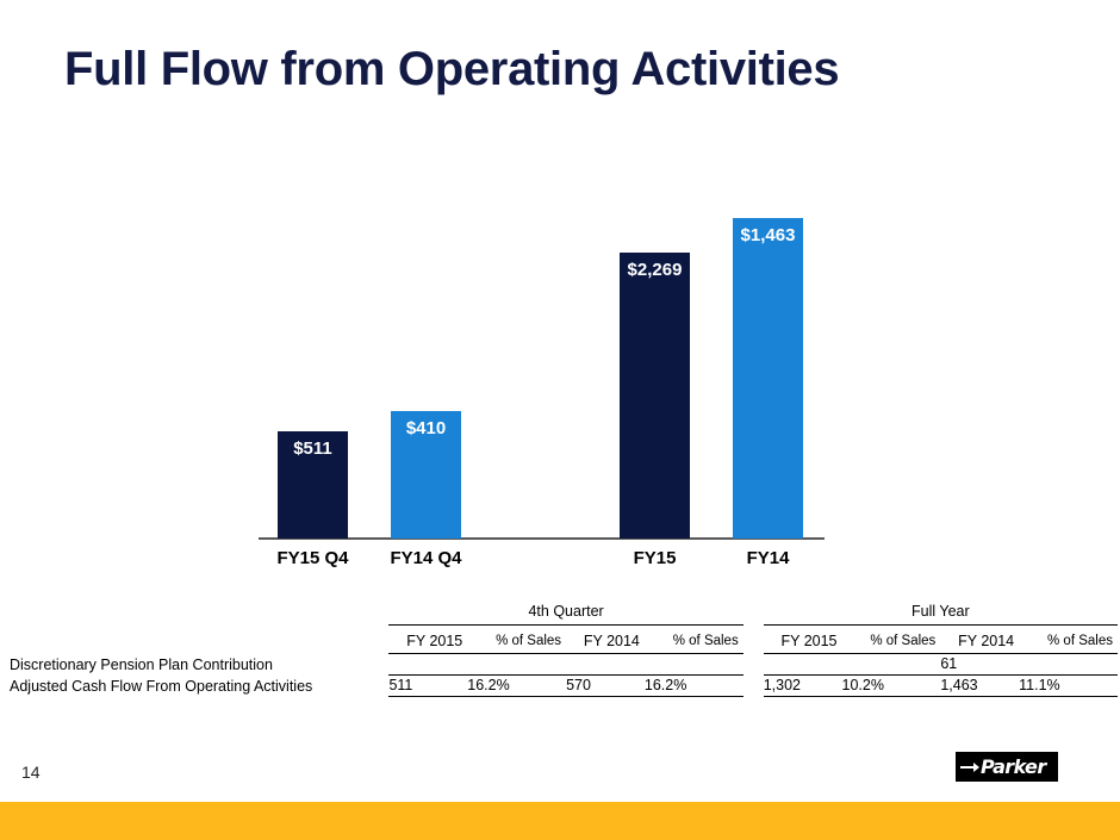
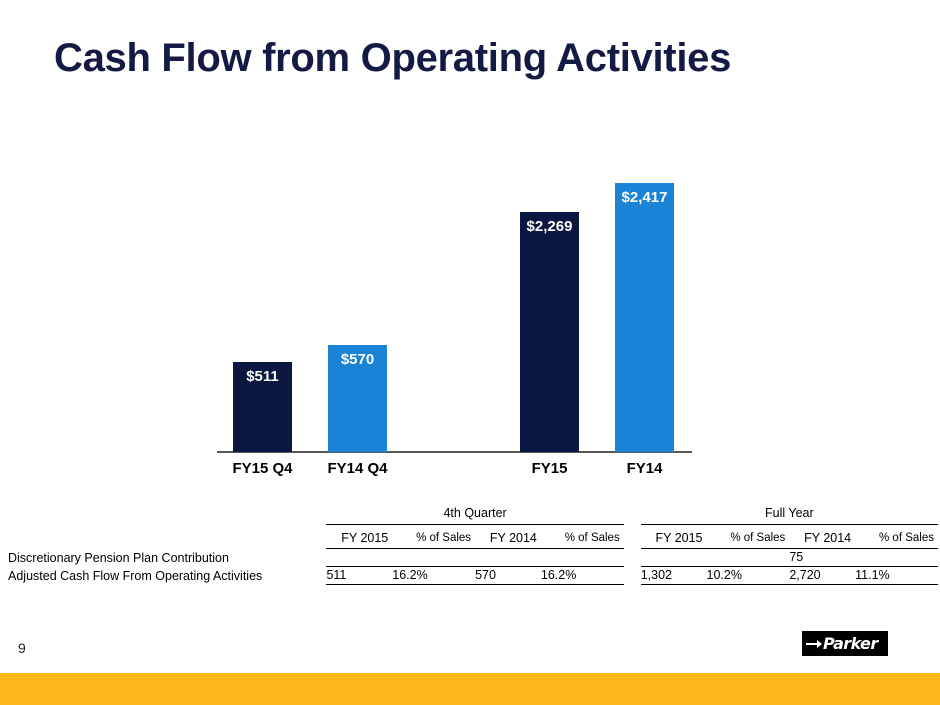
- Full Flow from Operating Activities
+ Cash Flow from Operating Activities
  $511
- $410
+ $570
  $2,269
- $1,463
+ $2,417
  FY15 Q4
  FY14 Q4
  FY15
  FY14
  	4th Quarter		Full Year
  	FY 2015	% of Sales	FY 2014	% of Sales		FY 2015	% of Sales	FY 2014	% of Sales
- Discretionary Pension Plan Contribution								61
+ Discretionary Pension Plan Contribution								75
- Adjusted Cash Flow From Operating Activities	511	16.2%	570	16.2%		1,302	10.2%	1,463	11.1%
+ Adjusted Cash Flow From Operating Activities	511	16.2%	570	16.2%		1,302	10.2%	2,720	11.1%
- 14
+ 9
  Parker
